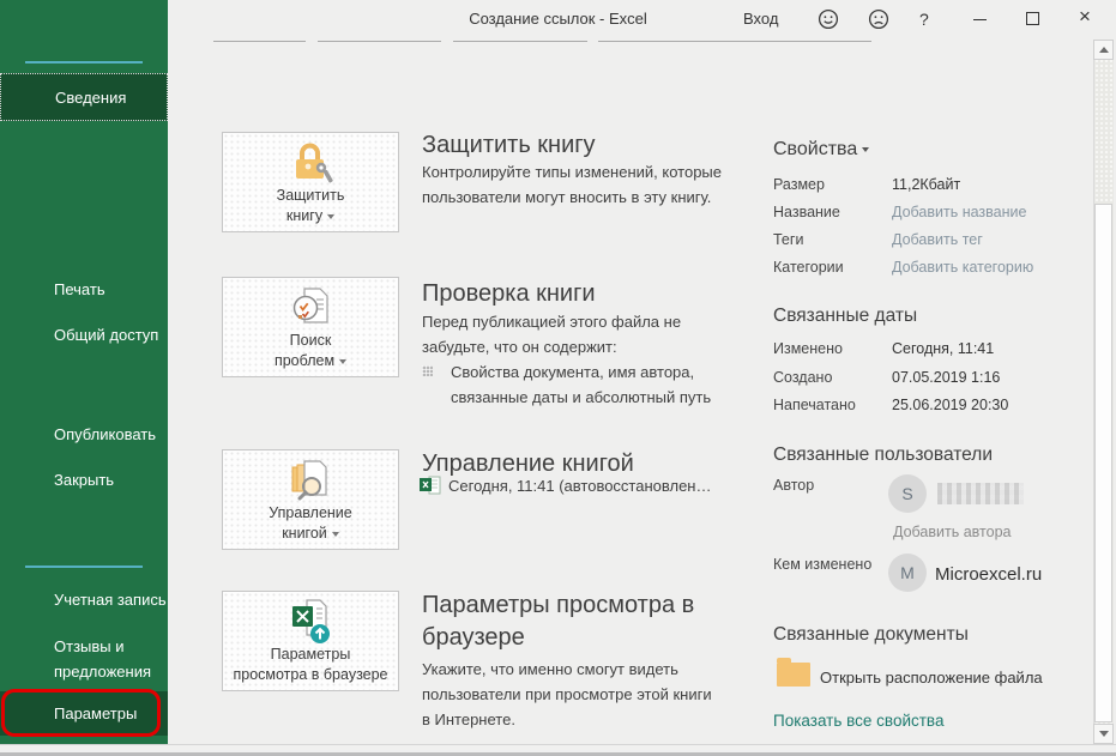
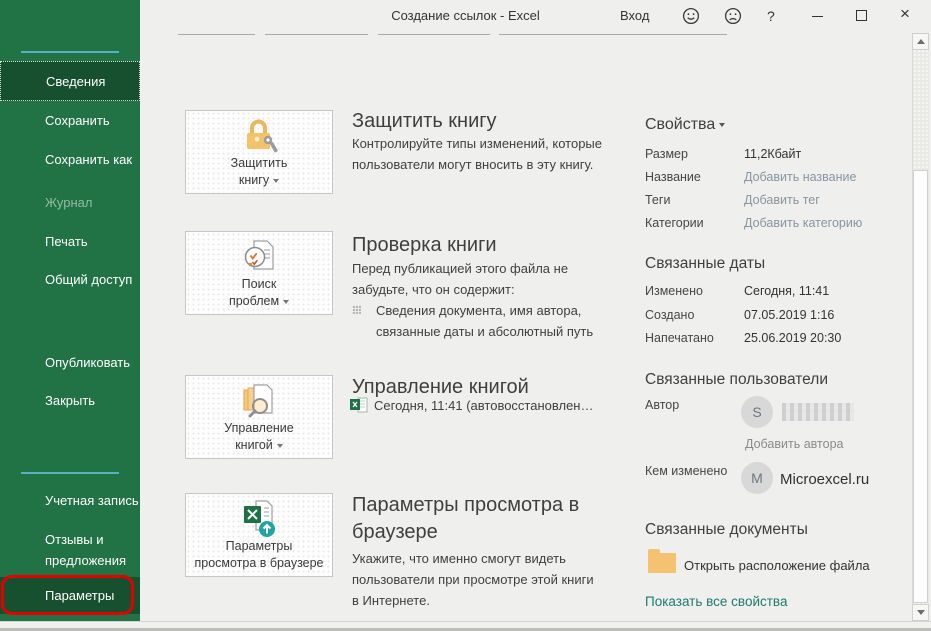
  Создание ссылок - Excel
  Вход
  ?
  ×
  Сведения
+ Сохранить
+ Сохранить как
+ Журнал
  Печать
  Общий доступ
  Опубликовать
  Закрыть
  Учетная запись
  Отзывы и предложения
  Параметры
  Защитить
  книгу
  Защитить книгу
  Контролируйте типы изменений, которые пользователи могут вносить в эту книгу.
  Поиск
  проблем
  Проверка книги
  Перед публикацией этого файла не забудьте, что он содержит:
- Свойства документа, имя автора, связанные даты и абсолютный путь
+ Сведения документа, имя автора, связанные даты и абсолютный путь
  Управление
  книгой
  Управление книгой
  Сегодня, 11:41 (автовосстановлен…
  Параметры
  просмотра в браузере
  Параметры просмотра в браузере
  Укажите, что именно смогут видеть пользователи при просмотре этой книги в Интернете.
  Свойства
  Размер
  11,2Кбайт
  Название
  Добавить название
  Теги
  Добавить тег
  Категории
  Добавить категорию
  Связанные даты
  Изменено
  Сегодня, 11:41
  Создано
  07.05.2019 1:16
  Напечатано
  25.06.2019 20:30
  Связанные пользователи
  Автор
  S
  Добавить автора
  Кем изменено
  M
  Microexcel.ru
  Связанные документы
  Открыть расположение файла
  Показать все свойства
